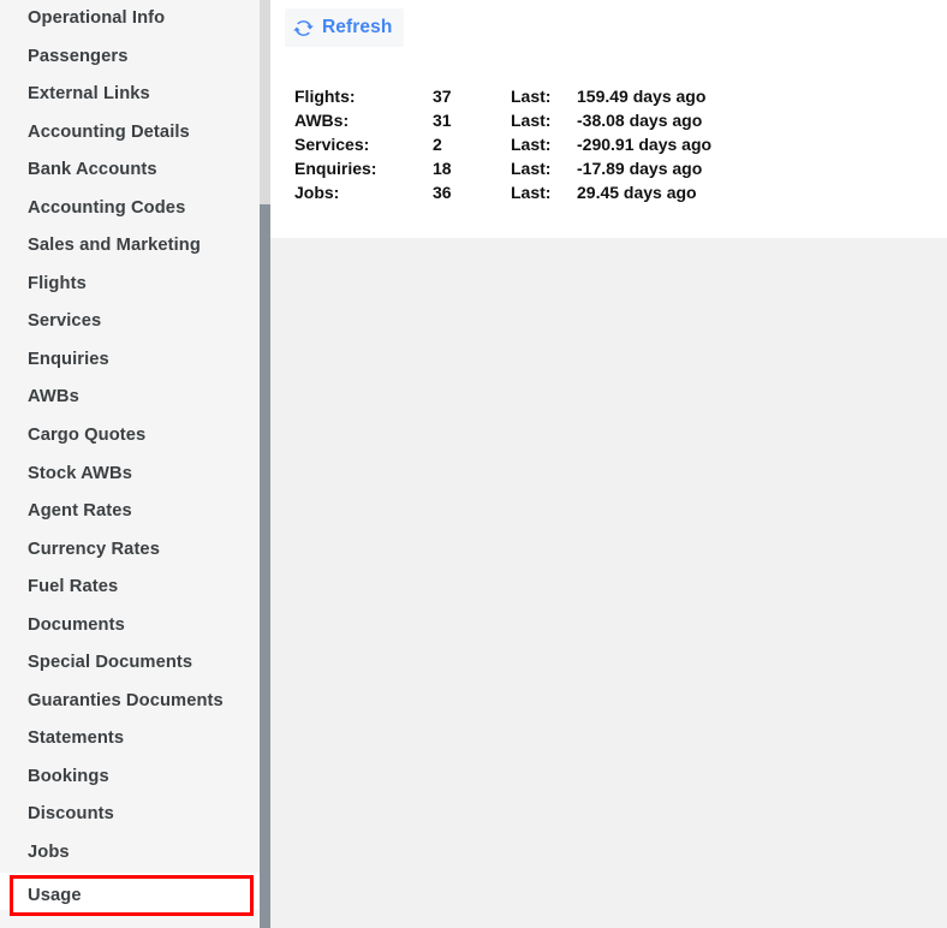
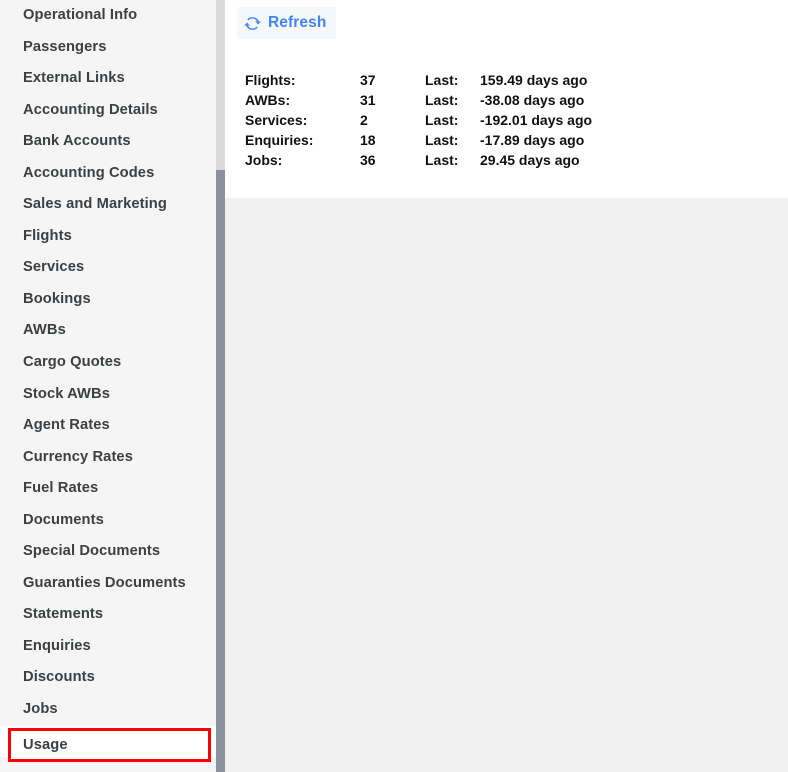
  Operational Info
  Passengers
  External Links
  Accounting Details
  Bank Accounts
  Accounting Codes
  Sales and Marketing
  Flights
  Services
- Enquiries
+ Bookings
  AWBs
  Cargo Quotes
  Stock AWBs
  Agent Rates
  Currency Rates
  Fuel Rates
  Documents
  Special Documents
  Guaranties Documents
  Statements
- Bookings
+ Enquiries
  Discounts
  Jobs
  Usage
  Refresh
  Flights:	37	Last:	159.49 days ago
  AWBs:	31	Last:	-38.08 days ago
- Services:	2	Last:	-290.91 days ago
+ Services:	2	Last:	-192.01 days ago
  Enquiries:	18	Last:	-17.89 days ago
  Jobs:	36	Last:	29.45 days ago
